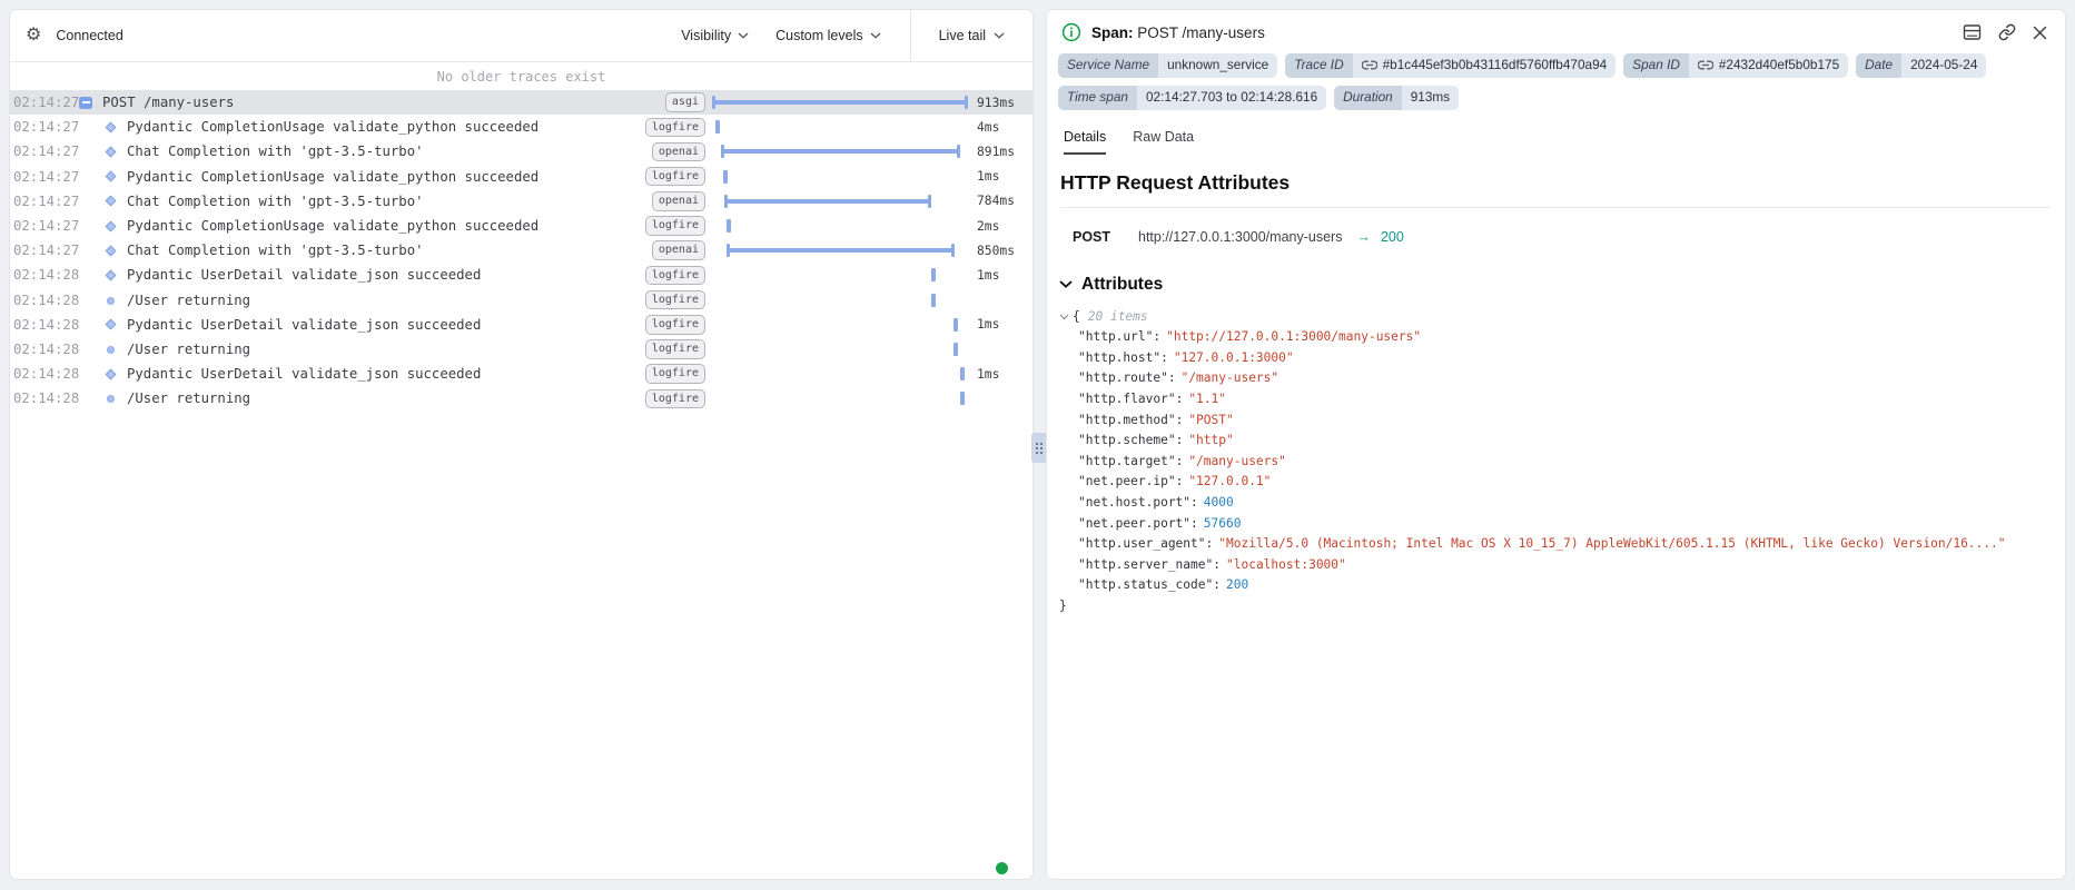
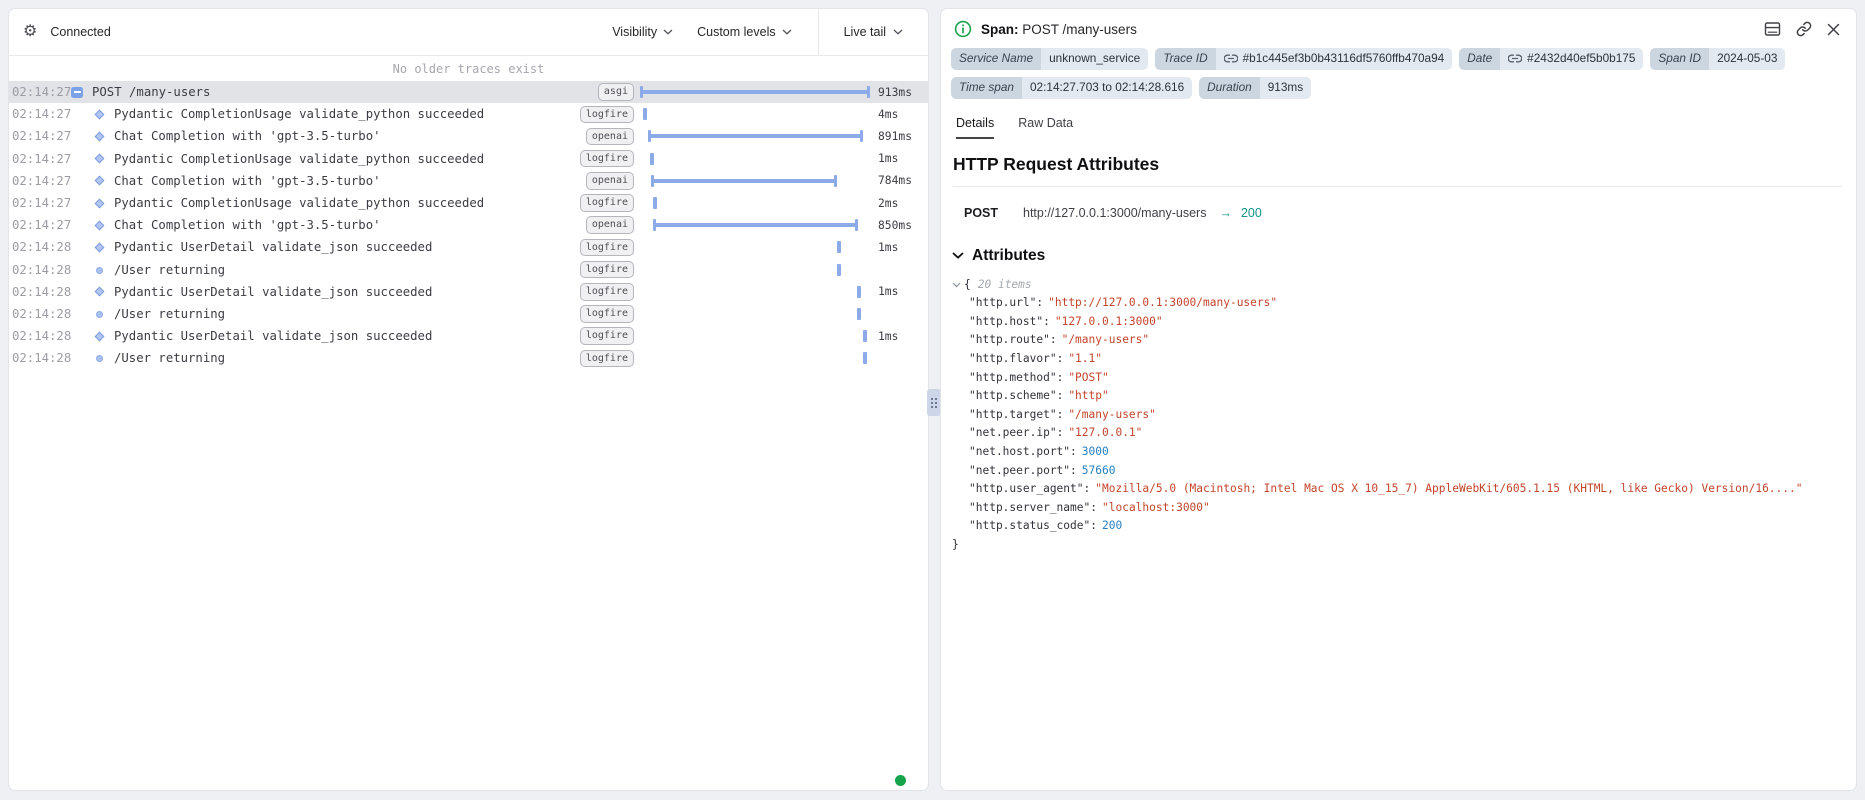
  ⚙
  Connected
  Visibility
  Custom levels
  Live tail
  No older traces exist
  02:14:27
  POST /many-users
  asgi
  913ms
  02:14:27
  Pydantic CompletionUsage validate_python succeeded
  logfire
  4ms
  02:14:27
  Chat Completion with 'gpt-3.5-turbo'
  openai
  891ms
  02:14:27
  Pydantic CompletionUsage validate_python succeeded
  logfire
  1ms
  02:14:27
  Chat Completion with 'gpt-3.5-turbo'
  openai
  784ms
  02:14:27
  Pydantic CompletionUsage validate_python succeeded
  logfire
  2ms
  02:14:27
  Chat Completion with 'gpt-3.5-turbo'
  openai
  850ms
  02:14:28
  Pydantic UserDetail validate_json succeeded
  logfire
  1ms
  02:14:28
  /User returning
  logfire
  02:14:28
  Pydantic UserDetail validate_json succeeded
  logfire
  1ms
  02:14:28
  /User returning
  logfire
  02:14:28
  Pydantic UserDetail validate_json succeeded
  logfire
  1ms
  02:14:28
  /User returning
  logfire
  Span: POST /many-users
  Service Name
  unknown_service
  Trace ID
  #b1c445ef3b0b43116df5760ffb470a94
- Span ID
+ Date
  #2432d40ef5b0b175
- Date
+ Span ID
- 2024-05-24
+ 2024-05-03
  Time span
  02:14:27.703 to 02:14:28.616
  Duration
  913ms
  Details
  Raw Data
  HTTP Request Attributes
  POST
  http://127.0.0.1:3000/many-users
  →
  200
  Attributes
  { 20 items
  "http.url": "http://127.0.0.1:3000/many-users"
  "http.host": "127.0.0.1:3000"
  "http.route": "/many-users"
  "http.flavor": "1.1"
  "http.method": "POST"
  "http.scheme": "http"
  "http.target": "/many-users"
  "net.peer.ip": "127.0.0.1"
- "net.host.port": 4000
+ "net.host.port": 3000
  "net.peer.port": 57660
  "http.user_agent": "Mozilla/5.0 (Macintosh; Intel Mac OS X 10_15_7) AppleWebKit/605.1.15 (KHTML, like Gecko) Version/16...."
  "http.server_name": "localhost:3000"
  "http.status_code": 200
  }
